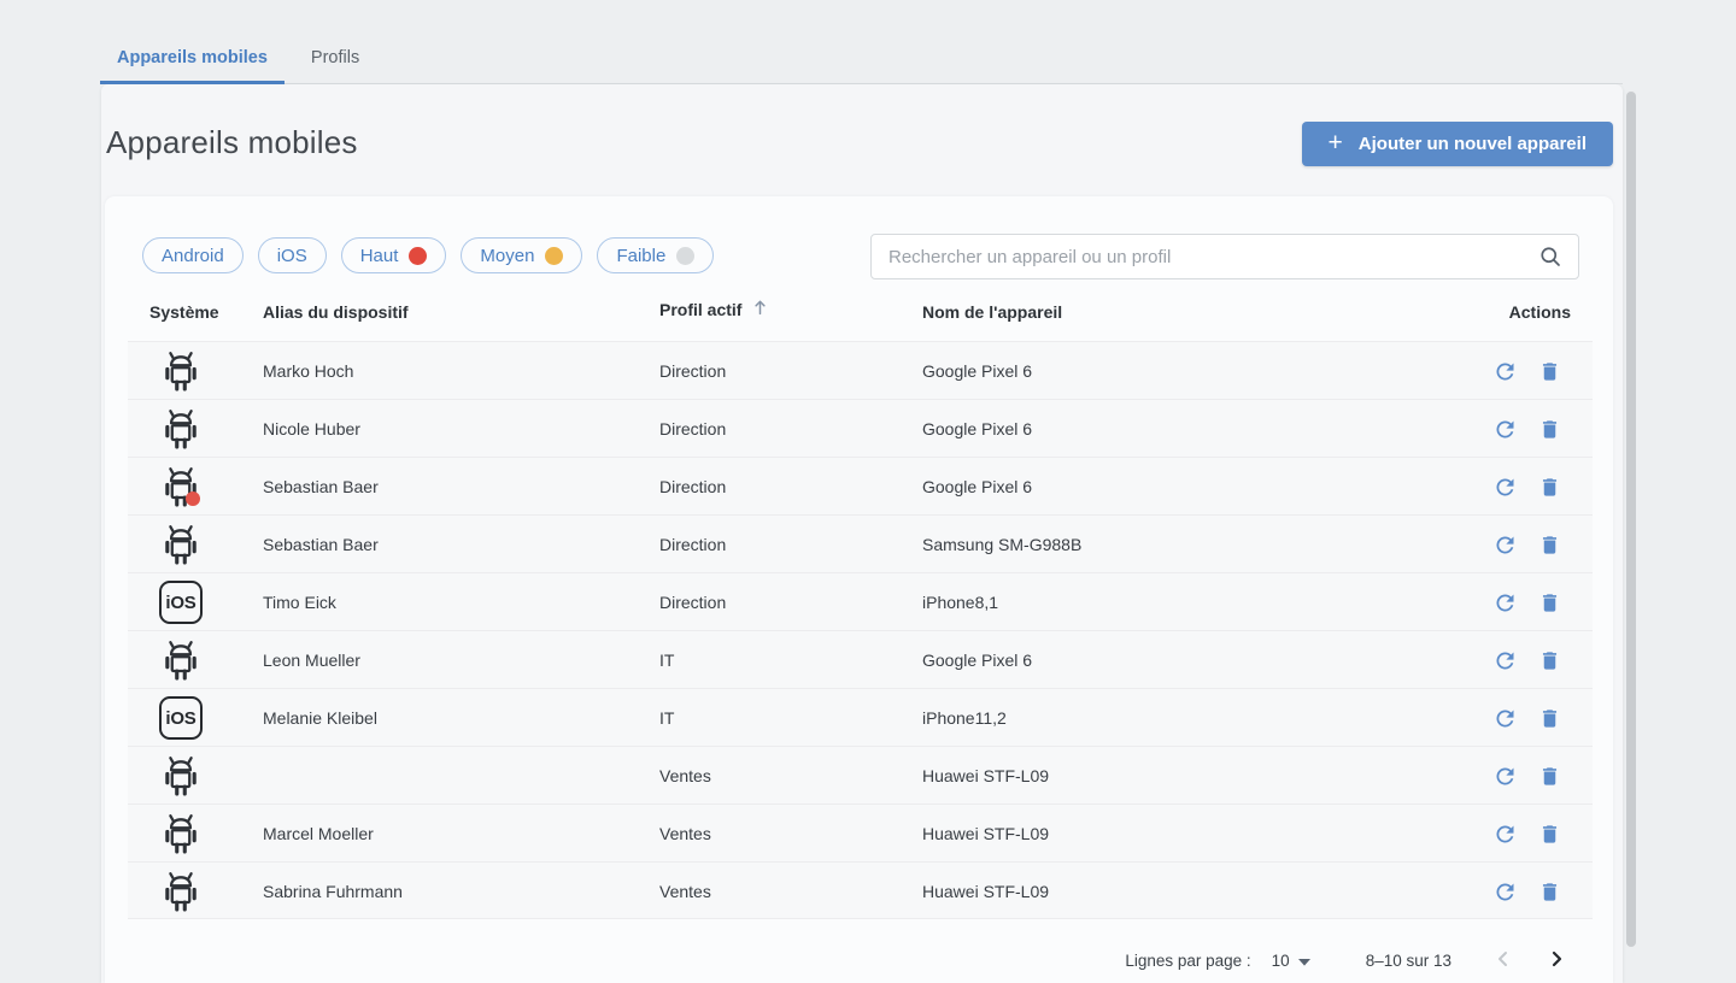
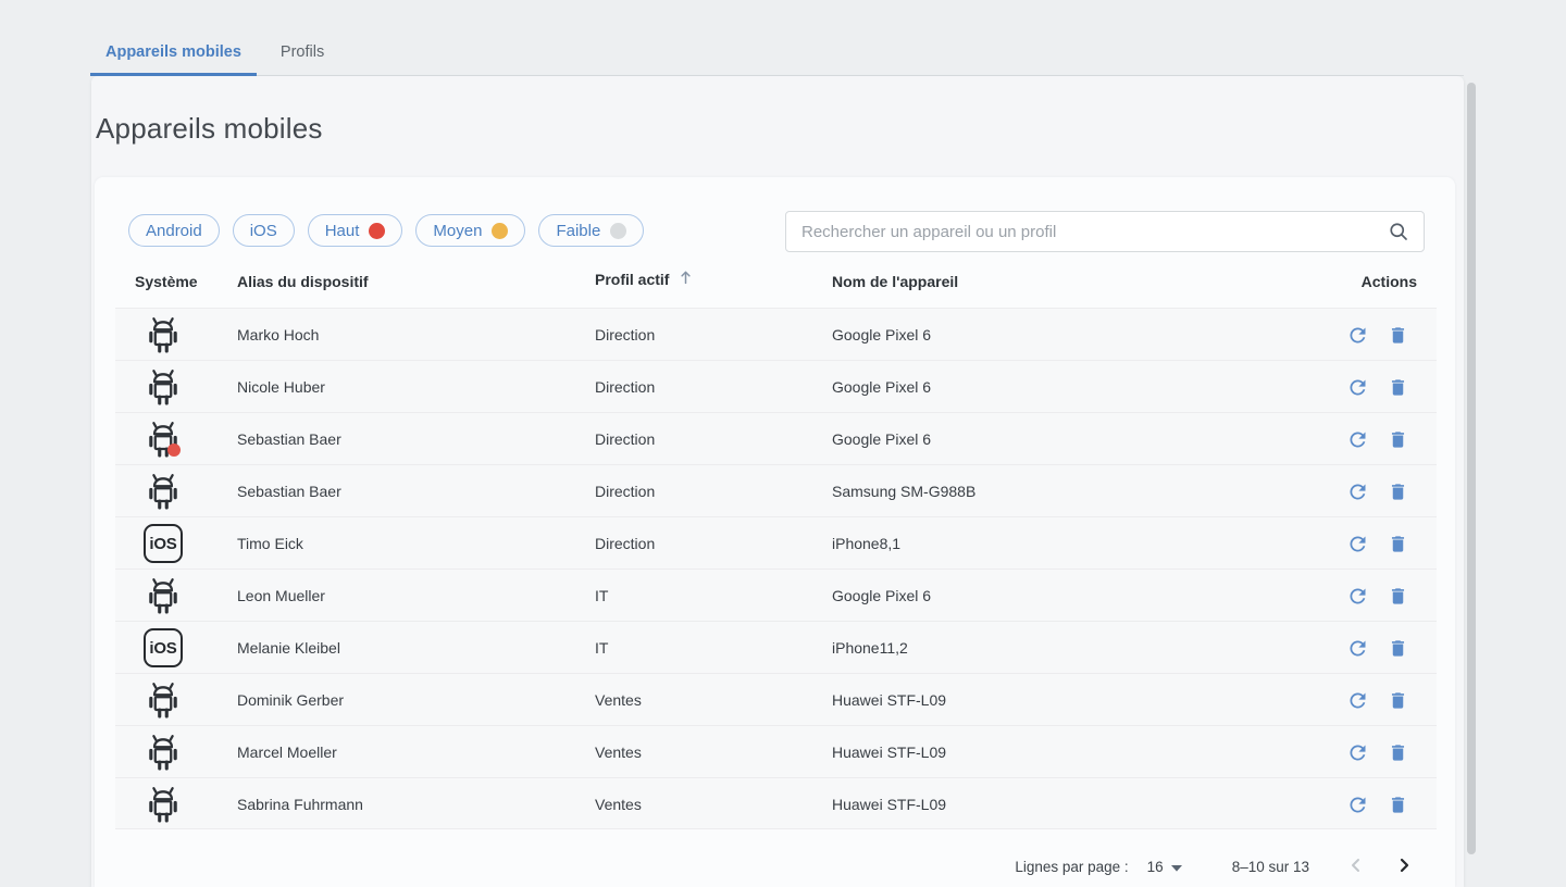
  Appareils mobiles
  Profils
  Appareils mobiles
- +
- Ajouter un nouvel appareil
  Android
  iOS
  Haut
  Moyen
  Faible
  Rechercher un appareil ou un profil
  Système
  Alias du dispositif
  Profil actif
  Nom de l'appareil
  Actions
  Marko Hoch
  Direction
  Google Pixel 6
  Nicole Huber
  Direction
  Google Pixel 6
  Sebastian Baer
  Direction
  Google Pixel 6
  Sebastian Baer
  Direction
  Samsung SM-G988B
  iOS
  Timo Eick
  Direction
  iPhone8,1
  Leon Mueller
  IT
  Google Pixel 6
  iOS
  Melanie Kleibel
  IT
  iPhone11,2
+ Dominik Gerber
  Ventes
  Huawei STF-L09
  Marcel Moeller
  Ventes
  Huawei STF-L09
  Sabrina Fuhrmann
  Ventes
  Huawei STF-L09
  Lignes par page :
- 10
+ 16
  8–10 sur 13
